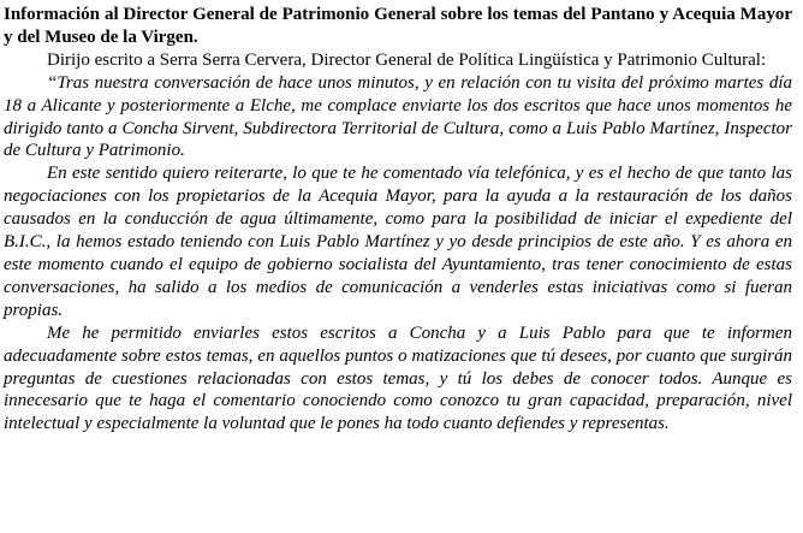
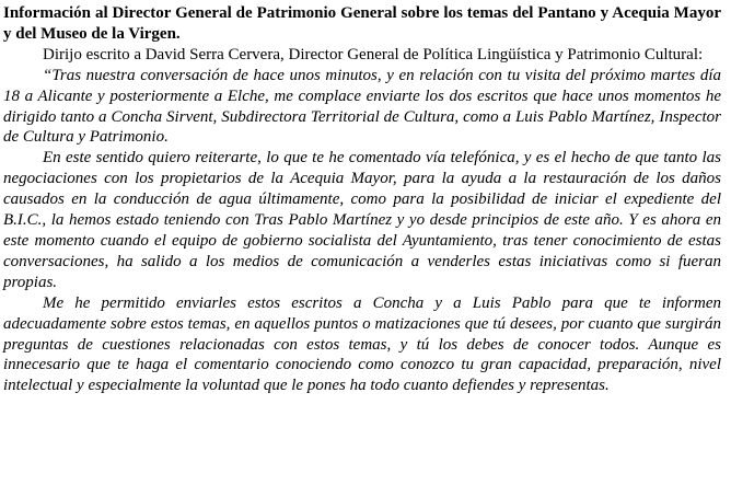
  Información al Director General de Patrimonio General sobre los temas del Pantano y Acequia Mayor y del Museo de la Virgen.
- Dirijo escrito a Serra Serra Cervera, Director General de Política Lingüística y Patrimonio Cultural:
+ Dirijo escrito a David Serra Cervera, Director General de Política Lingüística y Patrimonio Cultural:
  “Tras nuestra conversación de hace unos minutos, y en relación con tu visita del próximo martes día 18 a Alicante y posteriormente a Elche, me complace enviarte los dos escritos que hace unos momentos he dirigido tanto a Concha Sirvent, Subdirectora Territorial de Cultura, como a Luis Pablo Martínez, Inspector de Cultura y Patrimonio.
- En este sentido quiero reiterarte, lo que te he comentado vía telefónica, y es el hecho de que tanto las negociaciones con los propietarios de la Acequia Mayor, para la ayuda a la restauración de los daños causados en la conducción de agua últimamente, como para la posibilidad de iniciar el expediente del B.I.C., la hemos estado teniendo con Luis Pablo Martínez y yo desde principios de este año. Y es ahora en este momento cuando el equipo de gobierno socialista del Ayuntamiento, tras tener conocimiento de estas conversaciones, ha salido a los medios de comunicación a venderles estas iniciativas como si fueran propias.
+ En este sentido quiero reiterarte, lo que te he comentado vía telefónica, y es el hecho de que tanto las negociaciones con los propietarios de la Acequia Mayor, para la ayuda a la restauración de los daños causados en la conducción de agua últimamente, como para la posibilidad de iniciar el expediente del B.I.C., la hemos estado teniendo con Tras Pablo Martínez y yo desde principios de este año. Y es ahora en este momento cuando el equipo de gobierno socialista del Ayuntamiento, tras tener conocimiento de estas conversaciones, ha salido a los medios de comunicación a venderles estas iniciativas como si fueran propias.
  Me he permitido enviarles estos escritos a Concha y a Luis Pablo para que te informen adecuadamente sobre estos temas, en aquellos puntos o matizaciones que tú desees, por cuanto que surgirán preguntas de cuestiones relacionadas con estos temas, y tú los debes de conocer todos. Aunque es innecesario que te haga el comentario conociendo como conozco tu gran capacidad, preparación, nivel intelectual y especialmente la voluntad que le pones ha todo cuanto defiendes y representas.
